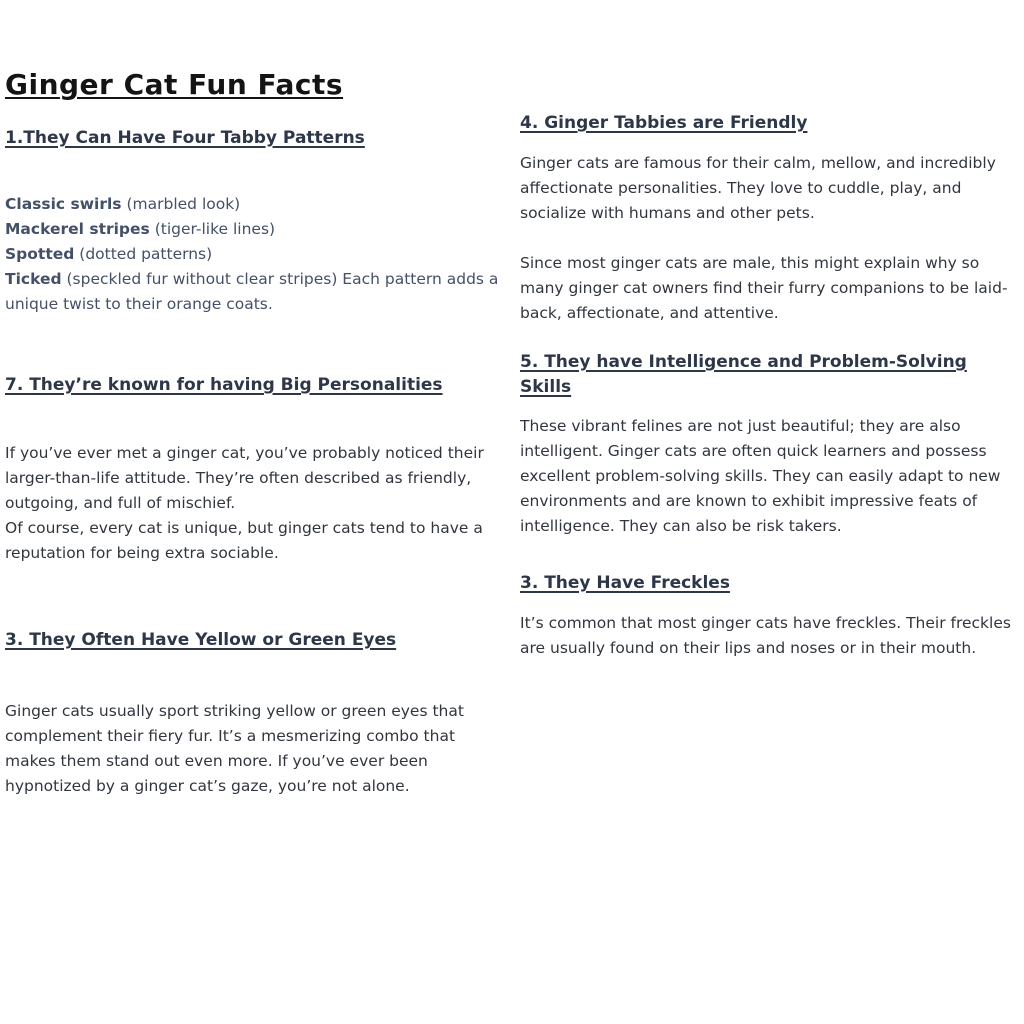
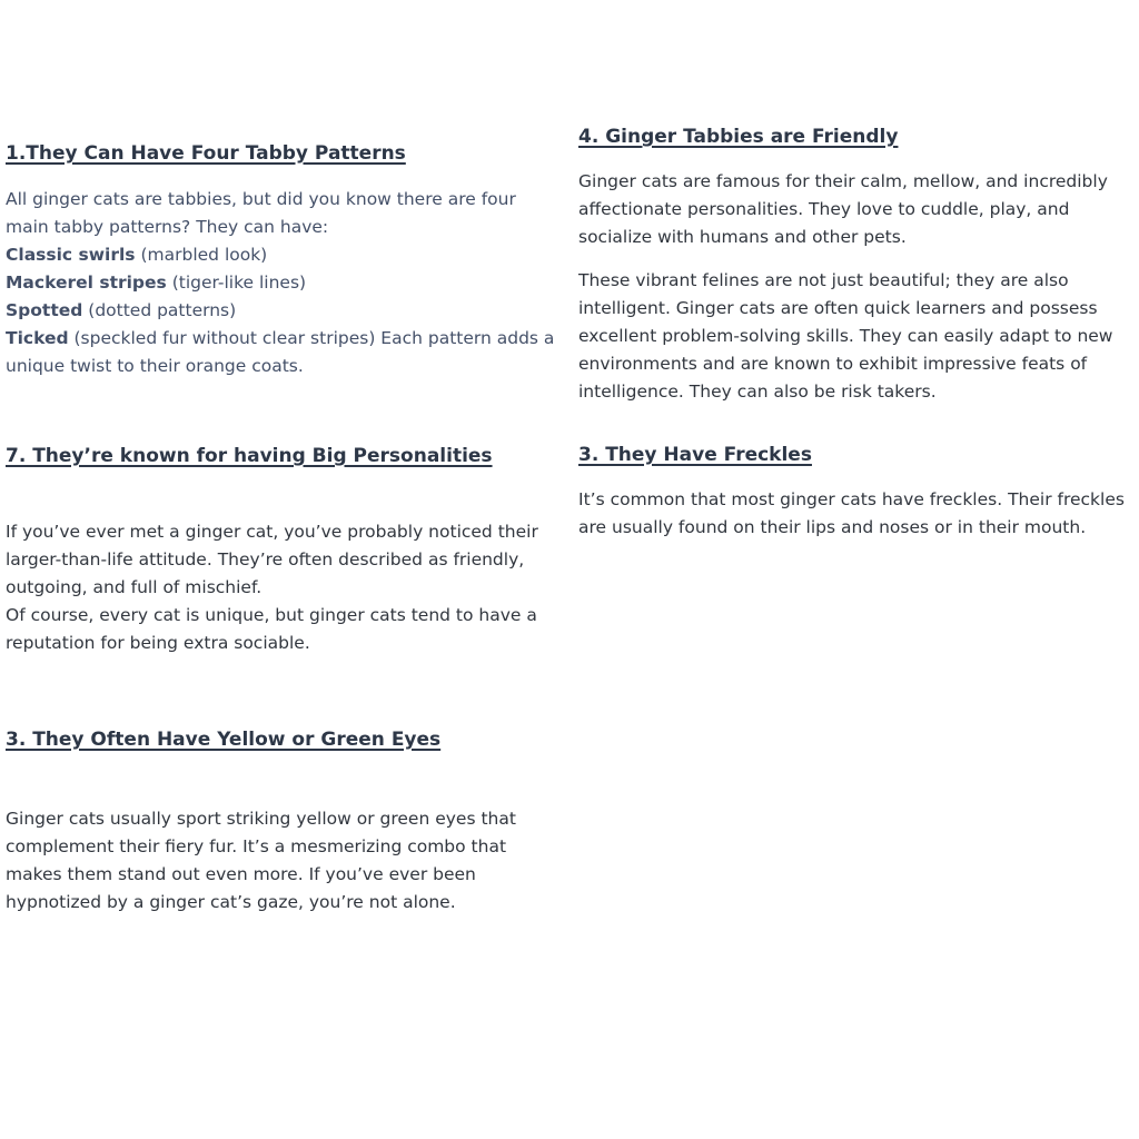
- Ginger Cat Fun Facts
  1.They Can Have Four Tabby Patterns
+ All ginger cats are tabbies, but did you know there are four main tabby patterns? They can have:
  Classic swirls (marbled look)
  Mackerel stripes (tiger-like lines)
  Spotted (dotted patterns)
  Ticked (speckled fur without clear stripes) Each pattern adds a unique twist to their orange coats.
  7. They’re known for having Big Personalities
  If you’ve ever met a ginger cat, you’ve probably noticed their larger-than-life attitude. They’re often described as friendly, outgoing, and full of mischief.
  Of course, every cat is unique, but ginger cats tend to have a reputation for being extra sociable.
  3. They Often Have Yellow or Green Eyes
  Ginger cats usually sport striking yellow or green eyes that complement their fiery fur. It’s a mesmerizing combo that makes them stand out even more. If you’ve ever been hypnotized by a ginger cat’s gaze, you’re not alone.
  4. Ginger Tabbies are Friendly
  Ginger cats are famous for their calm, mellow, and incredibly affectionate personalities. They love to cuddle, play, and socialize with humans and other pets.
- Since most ginger cats are male, this might explain why so many ginger cat owners find their furry companions to be laid-back, affectionate, and attentive.
- 5. They have Intelligence and Problem-Solving Skills
  These vibrant felines are not just beautiful; they are also intelligent. Ginger cats are often quick learners and possess excellent problem-solving skills. They can easily adapt to new environments and are known to exhibit impressive feats of intelligence. They can also be risk takers.
  3. They Have Freckles
  It’s common that most ginger cats have freckles. Their freckles are usually found on their lips and noses or in their mouth.
